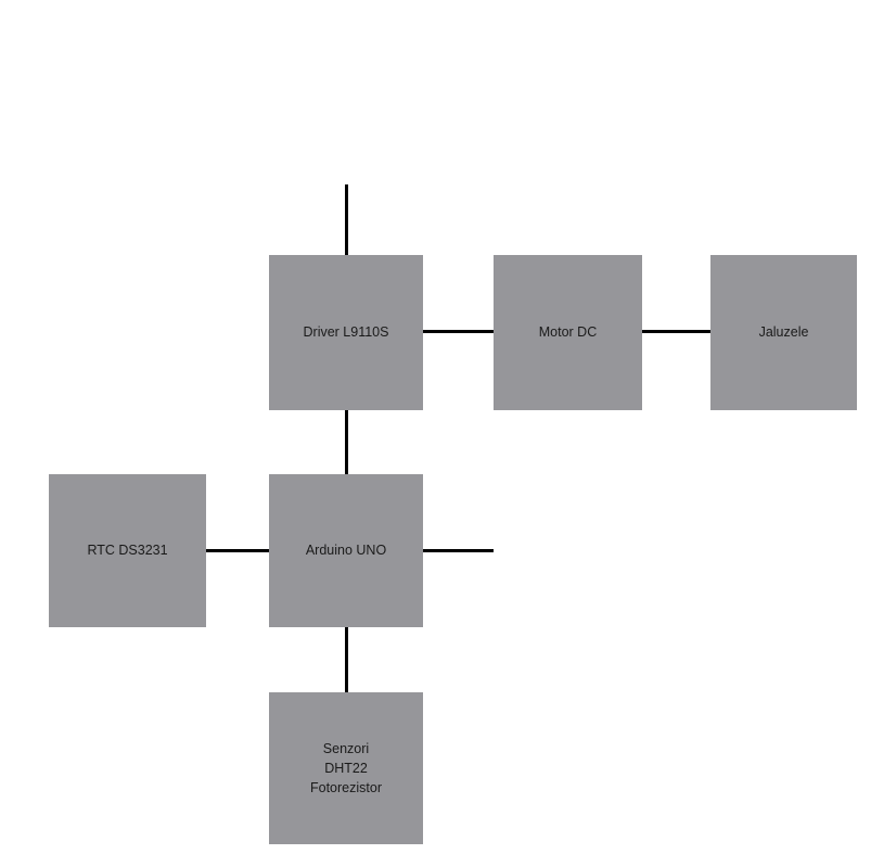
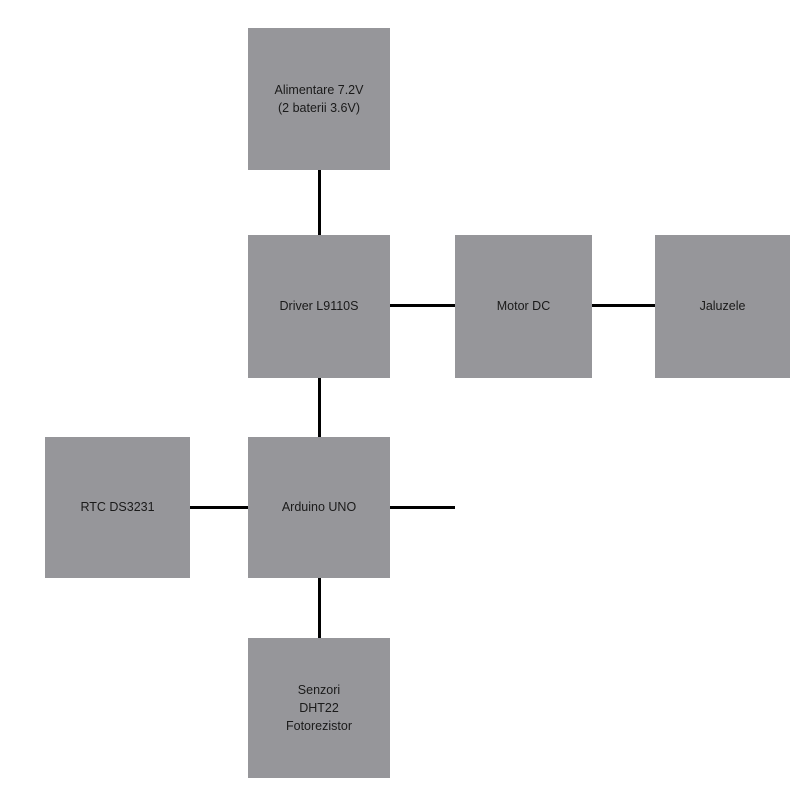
+ Alimentare 7.2V
+ (2 baterii 3.6V)
  Driver L9110S
  Motor DC
  Jaluzele
  RTC DS3231
  Arduino UNO
  Senzori
  DHT22
  Fotorezistor
